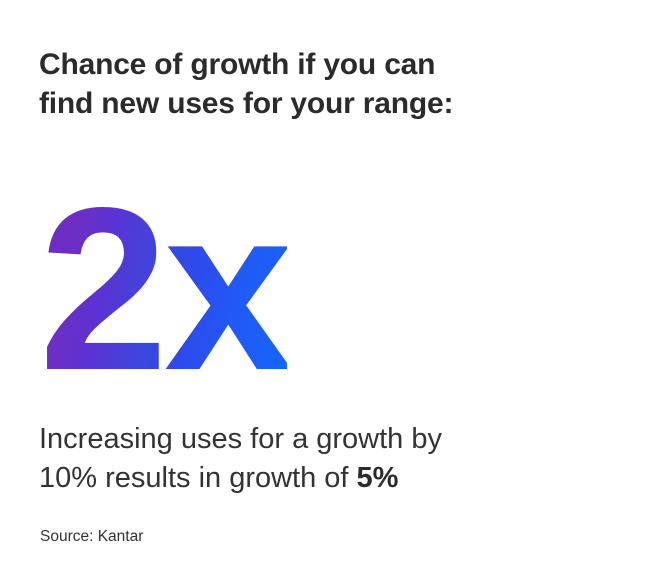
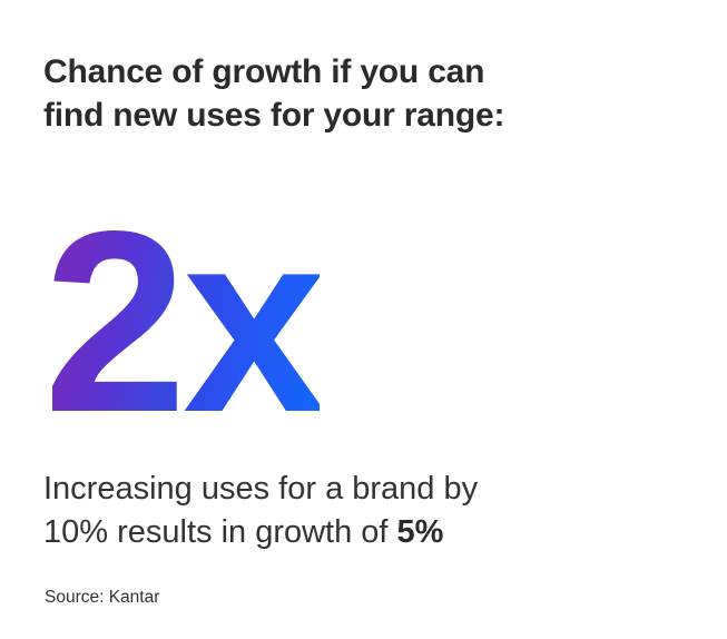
  Chance of growth if you can
  find new uses for your range:
  2
  x
- Increasing uses for a growth by
+ Increasing uses for a brand by
  10% results in growth of 5%
  Source: Kantar
